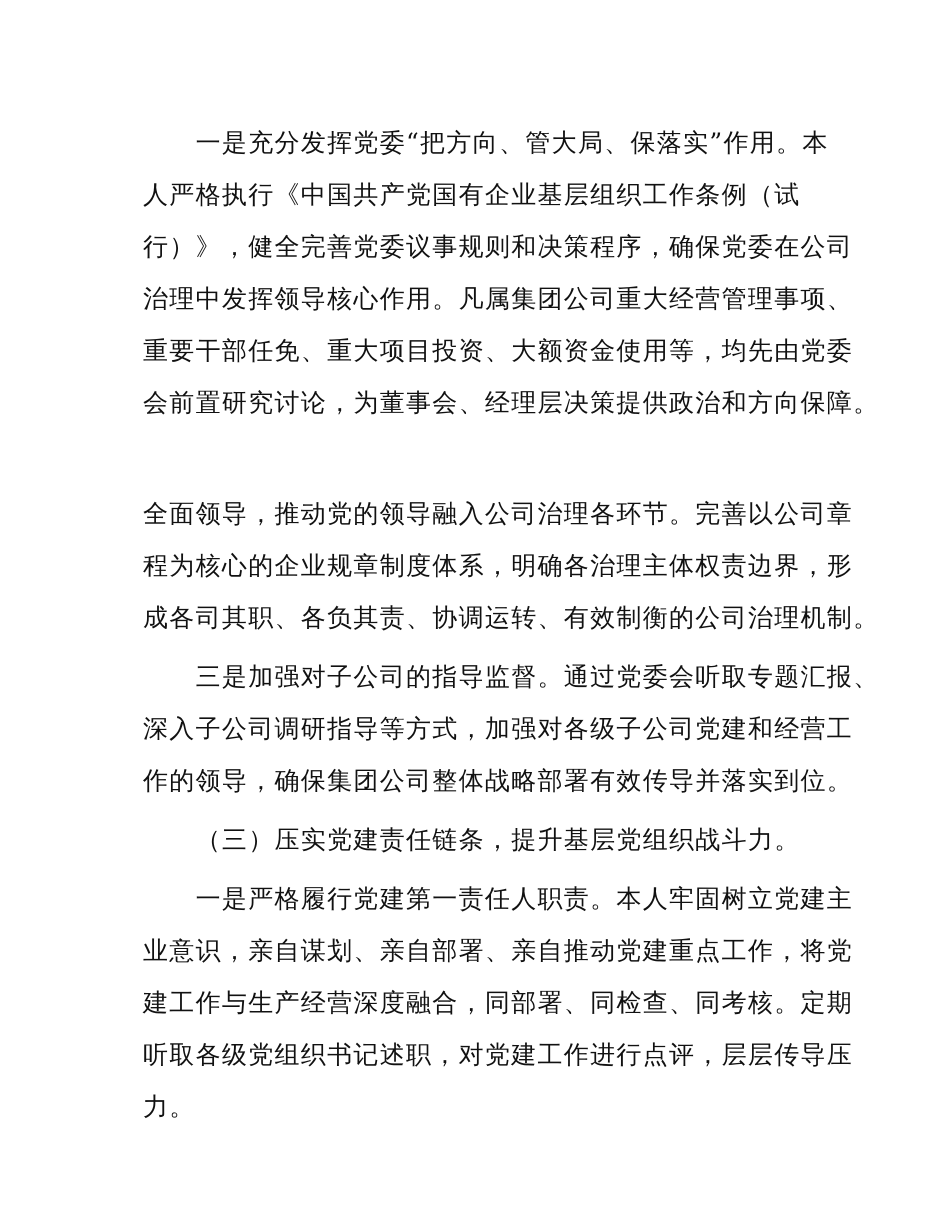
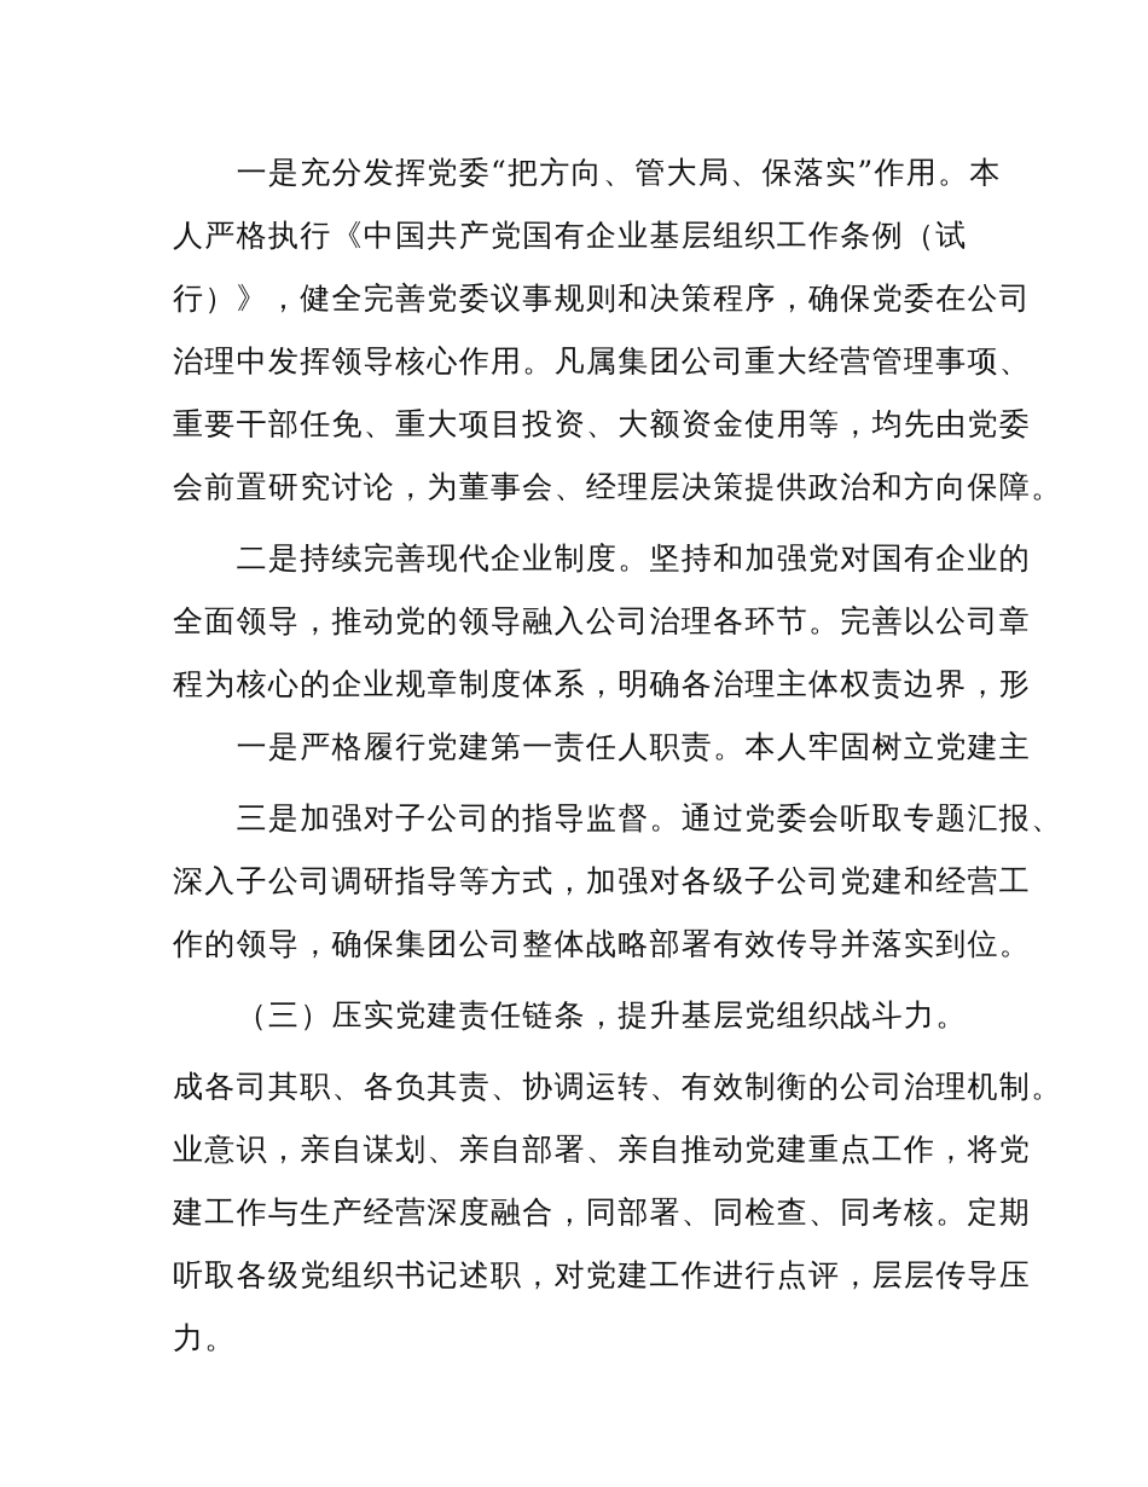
  一是充分发挥党委“把方向、管大局、保落实”作用。本
  人严格执行《中国共产党国有企业基层组织工作条例（试
  行）》，健全完善党委议事规则和决策程序，确保党委在公司
  治理中发挥领导核心作用。凡属集团公司重大经营管理事项、
  重要干部任免、重大项目投资、大额资金使用等，均先由党委
  会前置研究讨论，为董事会、经理层决策提供政治和方向保障。
+ 二是持续完善现代企业制度。坚持和加强党对国有企业的
  全面领导，推动党的领导融入公司治理各环节。完善以公司章
  程为核心的企业规章制度体系，明确各治理主体权责边界，形
- 成各司其职、各负其责、协调运转、有效制衡的公司治理机制。
+ 一是严格履行党建第一责任人职责。本人牢固树立党建主
  三是加强对子公司的指导监督。通过党委会听取专题汇报、
  深入子公司调研指导等方式，加强对各级子公司党建和经营工
  作的领导，确保集团公司整体战略部署有效传导并落实到位。
  （三）压实党建责任链条，提升基层党组织战斗力。
- 一是严格履行党建第一责任人职责。本人牢固树立党建主
+ 成各司其职、各负其责、协调运转、有效制衡的公司治理机制。
  业意识，亲自谋划、亲自部署、亲自推动党建重点工作，将党
  建工作与生产经营深度融合，同部署、同检查、同考核。定期
  听取各级党组织书记述职，对党建工作进行点评，层层传导压
  力。
